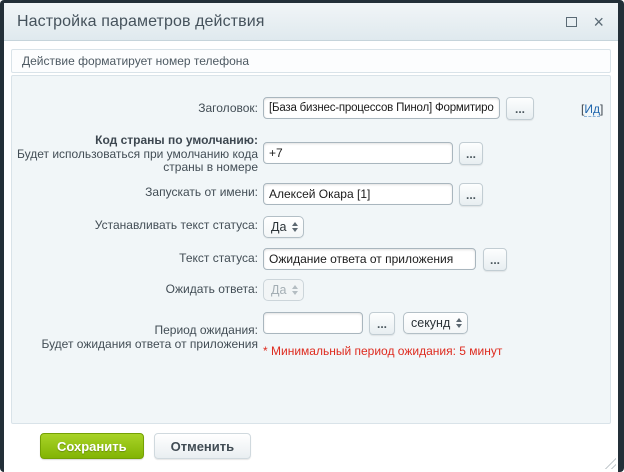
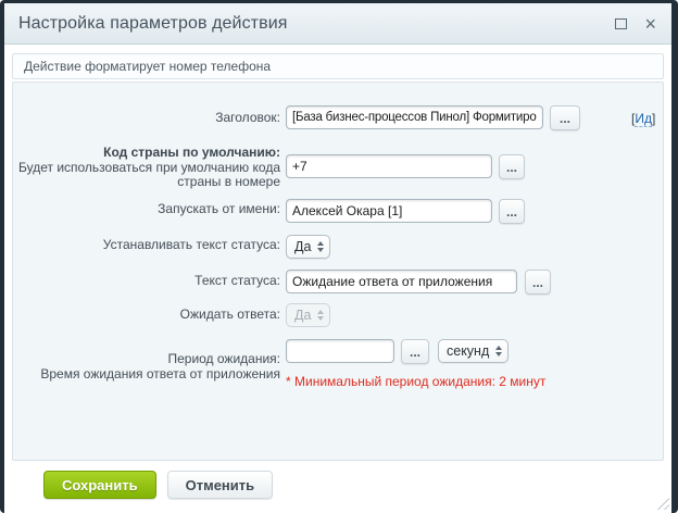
  Настройка параметров действия
  ×
  Действие форматирует номер телефона
  Заголовок:
  [База бизнес-процессов Пинол] Формитиро
  ...
  [Ид]
  Код страны по умолчанию:
  Будет использоваться при умолчанию кода страны в номере
  +7
  ...
  Запускать от имени:
  Алексей Окара [1]
  ...
  Устанавливать текст статуса:
  Да
  Текст статуса:
  Ожидание ответа от приложения
  ...
  Ожидать ответа:
  Да
  Период ожидания:
- Будет ожидания ответа от приложения
+ Время ожидания ответа от приложения
  ...
  секунд
- * Минимальный период ожидания: 5 минут
+ * Минимальный период ожидания: 2 минут
  Сохранить
  Отменить
